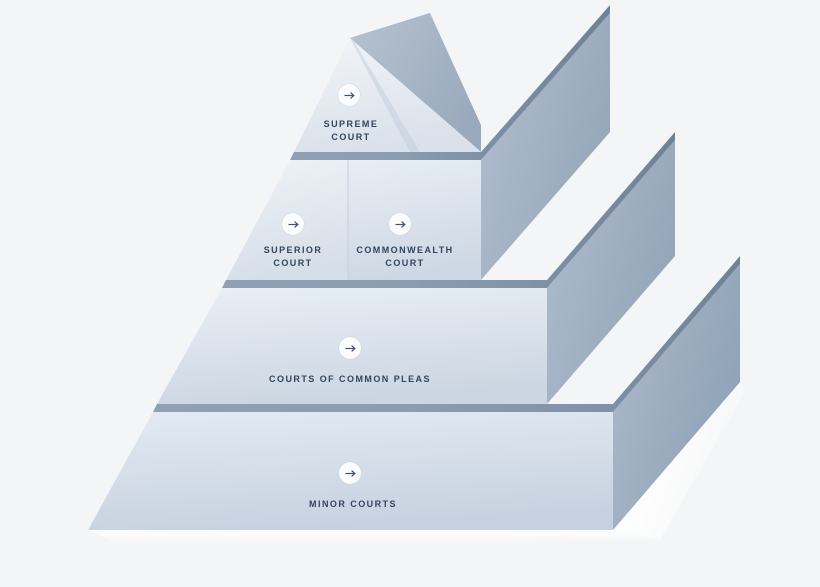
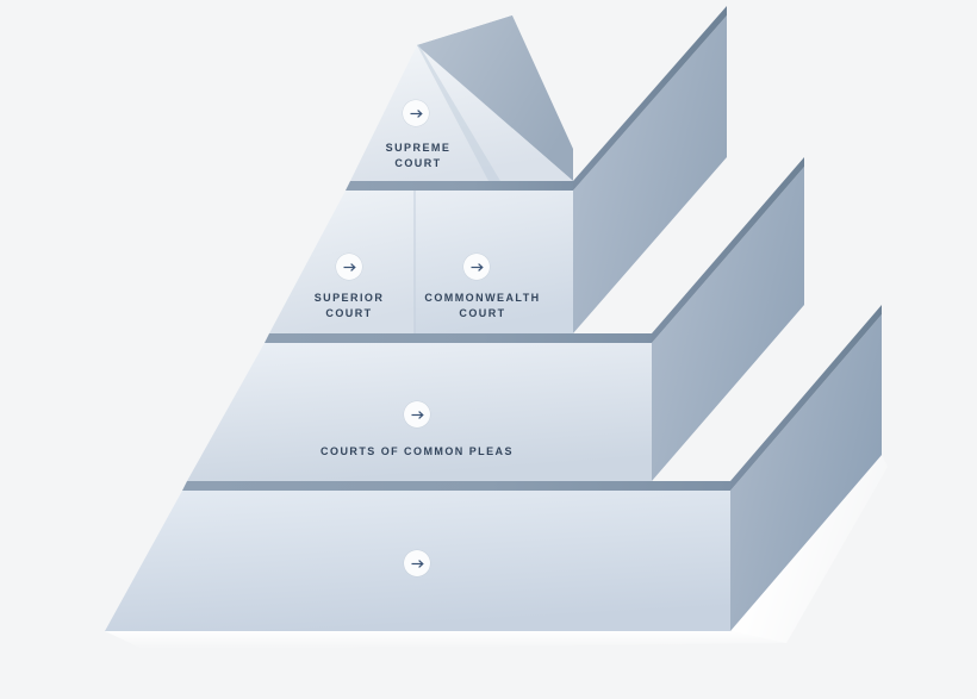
  SUPREME
  COURT
  SUPERIOR
  COURT
  COMMONWEALTH
  COURT
  COURTS OF COMMON PLEAS
- MINOR COURTS
